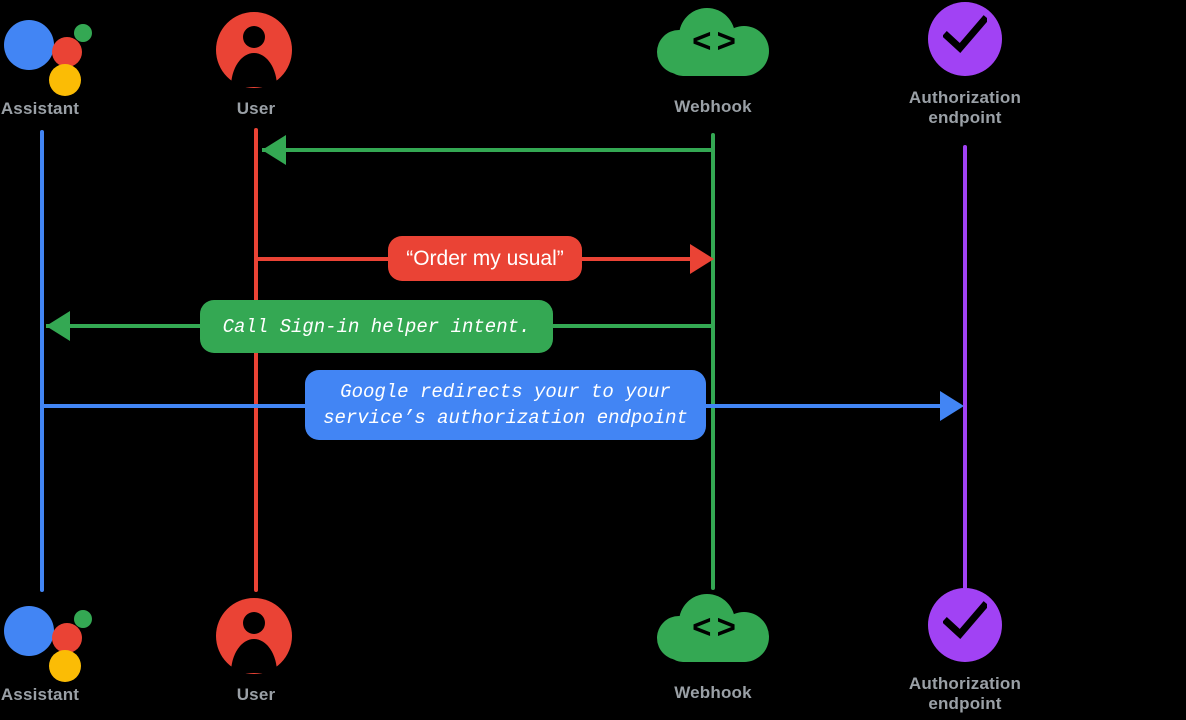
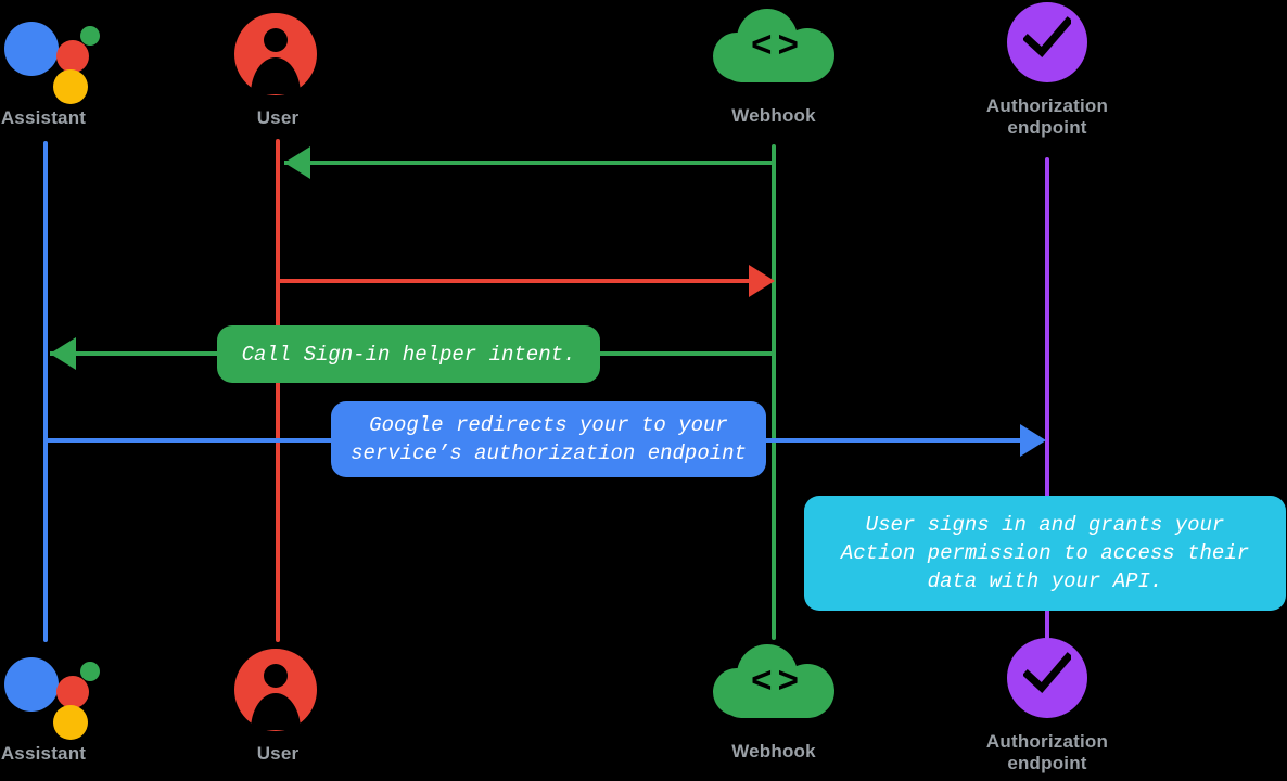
  Assistant
  User
  < >
  Webhook
  Authorization
  endpoint
- “Order my usual”
  Call Sign-in helper intent.
  Google redirects your to your service’s authorization endpoint
+ User signs in and grants your Action permission to access their data with your API.
  Assistant
  User
  < >
  Webhook
  Authorization
  endpoint
